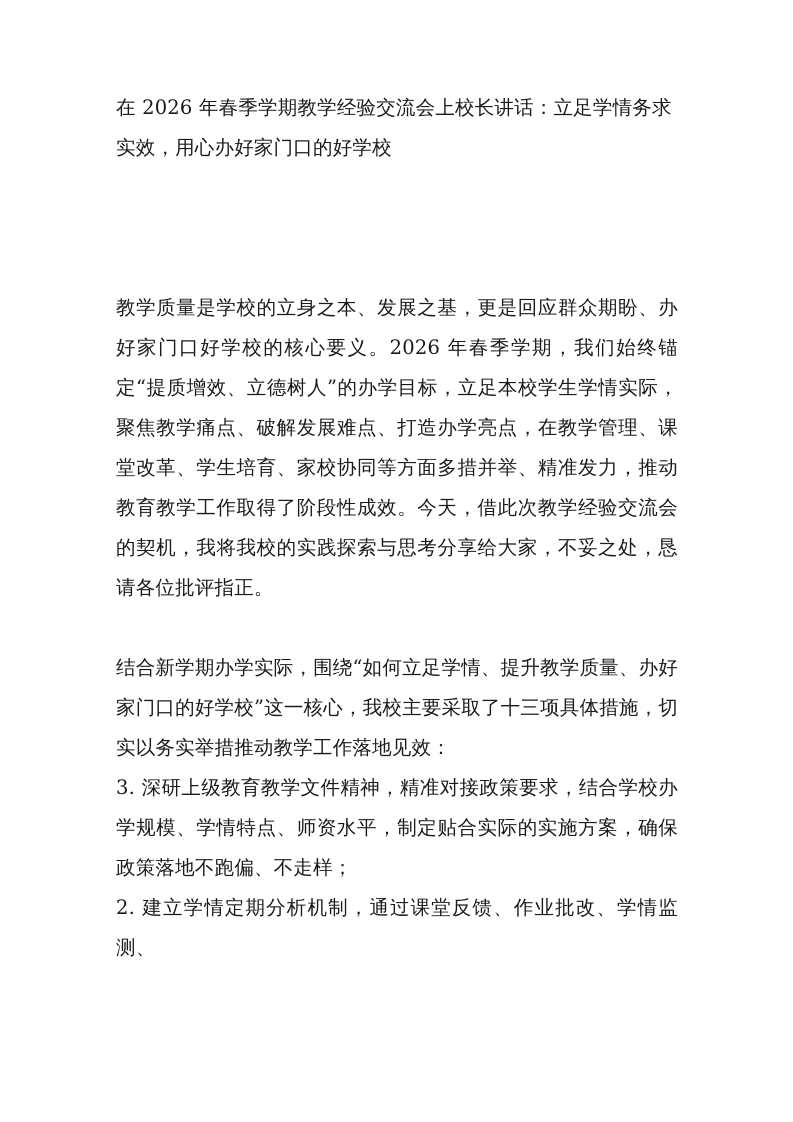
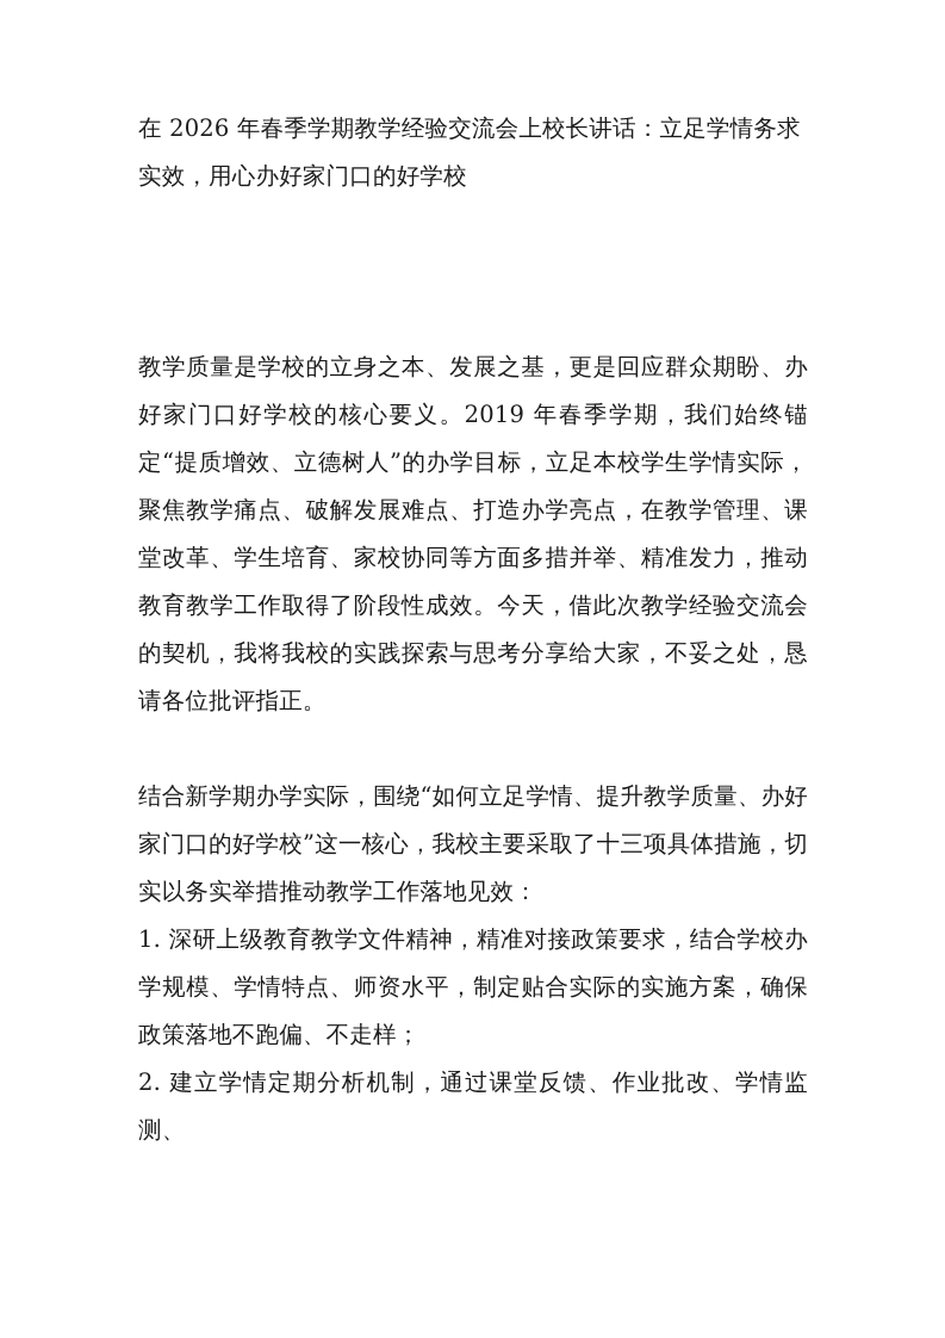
  在 2026 年春季学期教学经验交流会上校长讲话：立足学情务求实效，用心办好家门口的好学校
- 教学质量是学校的立身之本、发展之基，更是回应群众期盼、办好家门口好学校的核心要义。2026 年春季学期，我们始终锚定“提质增效、立德树人”的办学目标，立足本校学生学情实际，聚焦教学痛点、破解发展难点、打造办学亮点，在教学管理、课堂改革、学生培育、家校协同等方面多措并举、精准发力，推动教育教学工作取得了阶段性成效。今天，借此次教学经验交流会的契机，我将我校的实践探索与思考分享给大家，不妥之处，恳请各位批评指正。
+ 教学质量是学校的立身之本、发展之基，更是回应群众期盼、办好家门口好学校的核心要义。2019 年春季学期，我们始终锚定“提质增效、立德树人”的办学目标，立足本校学生学情实际，聚焦教学痛点、破解发展难点、打造办学亮点，在教学管理、课堂改革、学生培育、家校协同等方面多措并举、精准发力，推动教育教学工作取得了阶段性成效。今天，借此次教学经验交流会的契机，我将我校的实践探索与思考分享给大家，不妥之处，恳请各位批评指正。
  结合新学期办学实际，围绕“如何立足学情、提升教学质量、办好家门口的好学校”这一核心，我校主要采取了十三项具体措施，切实以务实举措推动教学工作落地见效：
- 3. 深研上级教育教学文件精神，精准对接政策要求，结合学校办学规模、学情特点、师资水平，制定贴合实际的实施方案，确保政策落地不跑偏、不走样；
+ 1. 深研上级教育教学文件精神，精准对接政策要求，结合学校办学规模、学情特点、师资水平，制定贴合实际的实施方案，确保政策落地不跑偏、不走样；
  2. 建立学情定期分析机制，通过课堂反馈、作业批改、学情监测、
